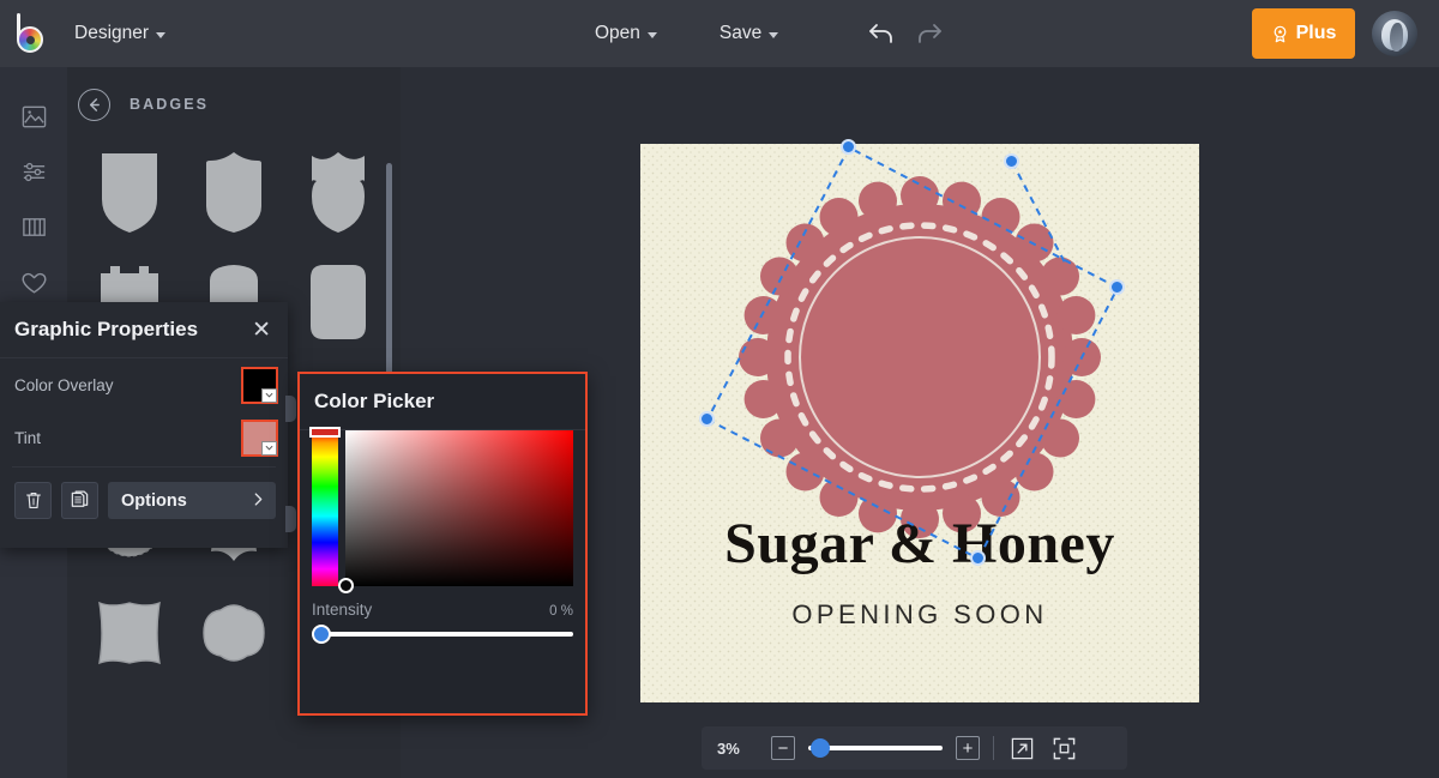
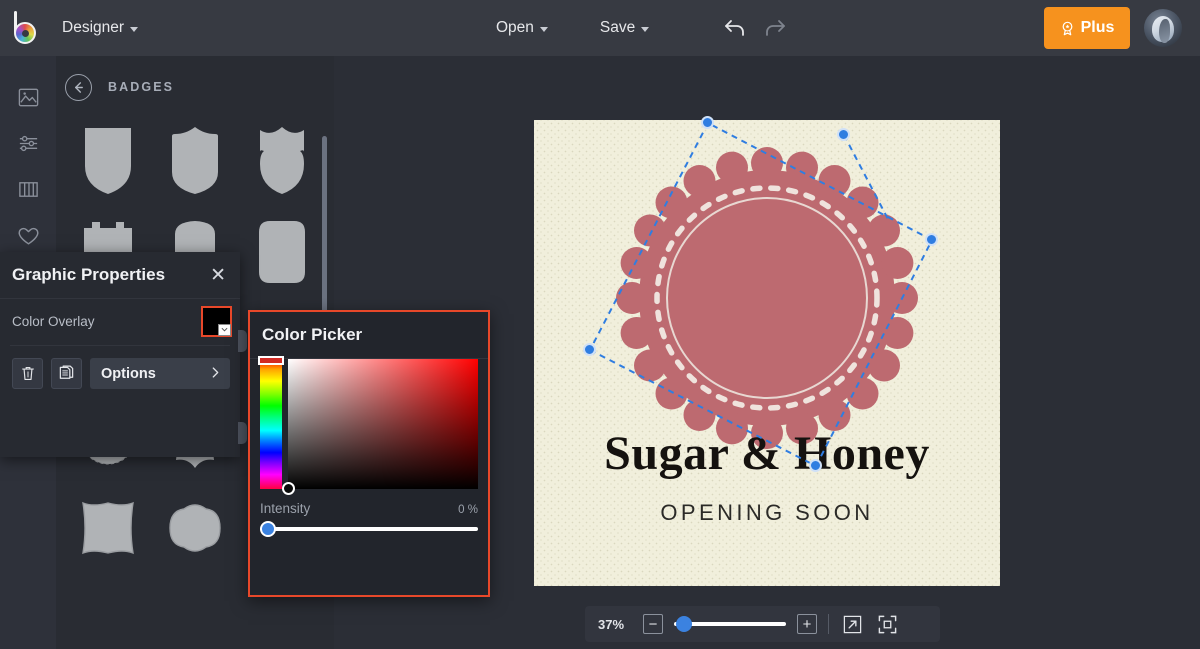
  Designer
  Open
  Save
  Plus
  BADGES
  Graphic Properties
  ✕
  Color Overlay
- Tint
  Options
  Color Picker
  Intensity
  0 %
  Sugar & Honey
  OPENING SOON
- 3%
+ 37%
  −
  +
